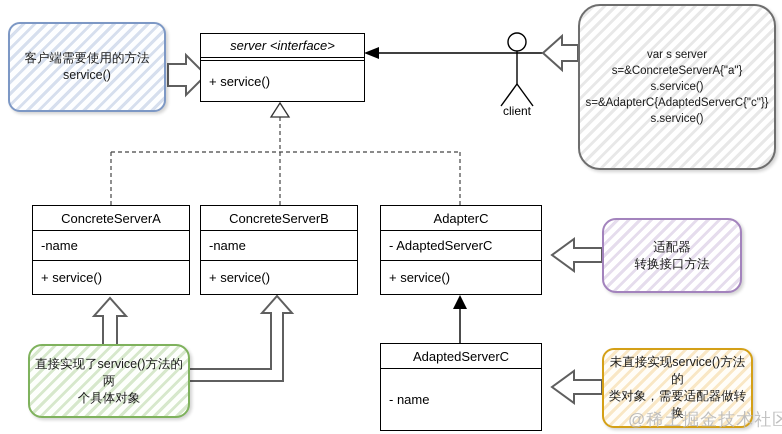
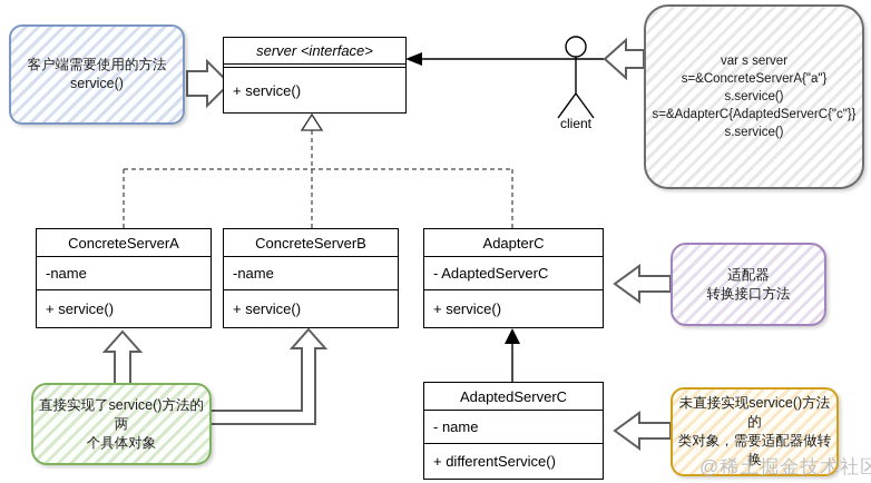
  客户端需要使用的方法
  service()
  var s server
  s=&ConcreteServerA{"a"}
  s.service()
  s=&AdapterC{AdaptedServerC{"c"}}
  s.service()
  适配器
  转换接口方法
  直接实现了service()方法的两
  个具体对象
  未直接实现service()方法的
  类对象，需要适配器做转换
  server <interface>
  + service()
  ConcreteServerA
  -name
  + service()
  ConcreteServerB
  -name
  + service()
  AdapterC
  - AdaptedServerC
  + service()
  AdaptedServerC
  - name
+ + differentService()
  client
  @稀土掘金技术社区
